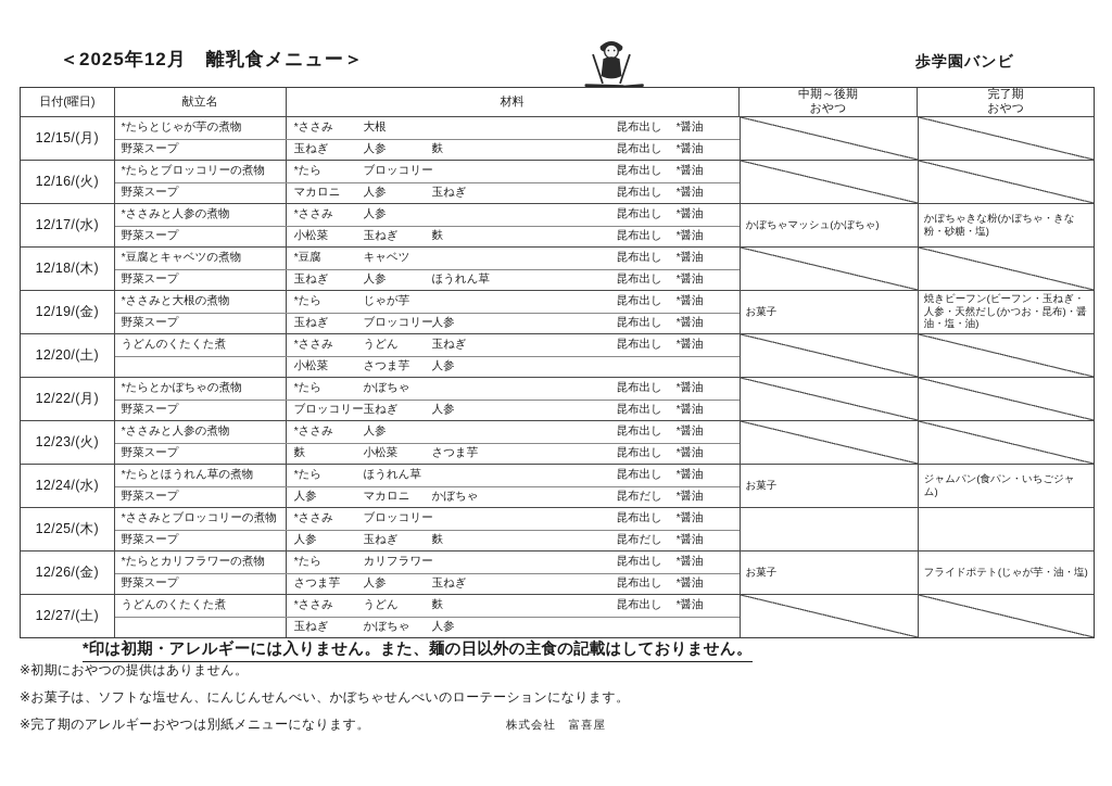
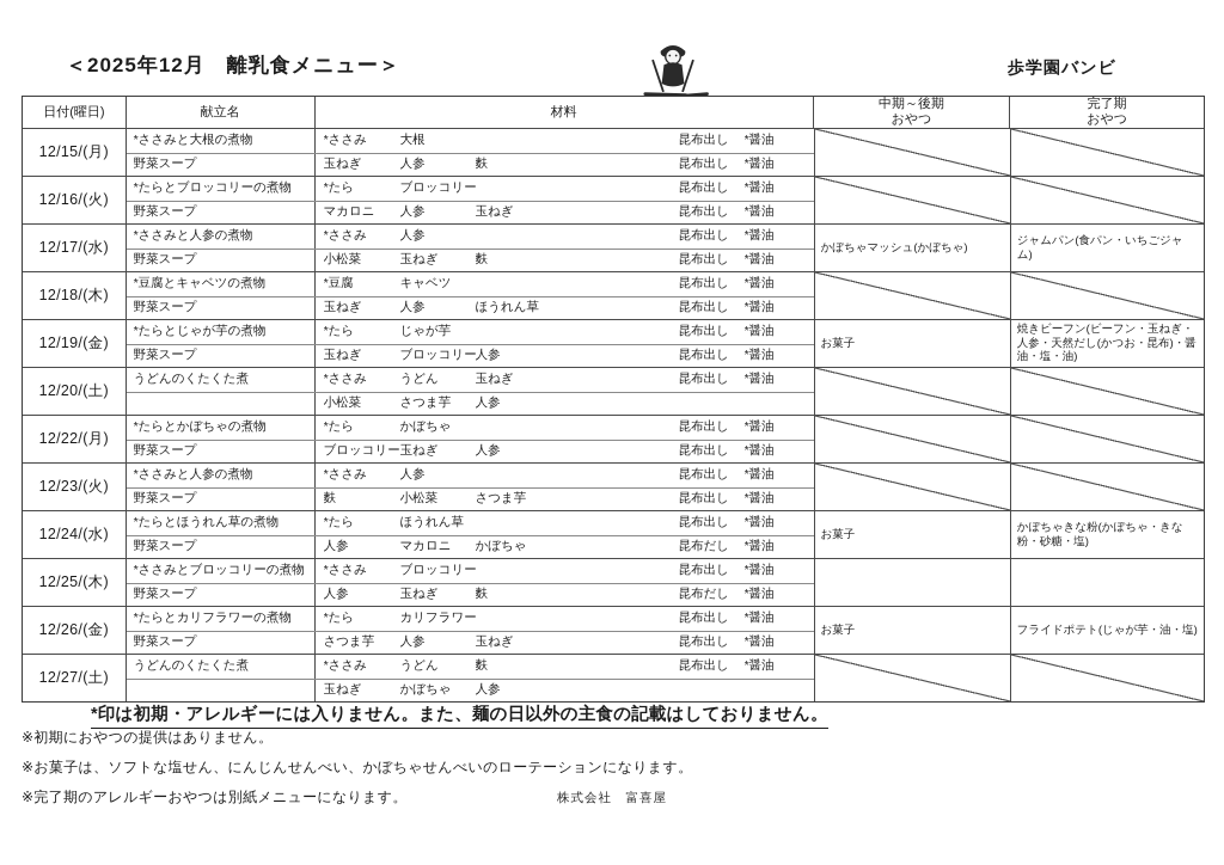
  ＜2025年12月 離乳食メニュー＞
  歩学園バンビ
  日付(曜日)
  献立名
  材料
  中期～後期
  おやつ
  完了期
  おやつ
  12/15/(月)
- *たらとじゃが芋の煮物
+ *ささみと大根の煮物
  *ささみ
  大根
  昆布出し
  *醤油
  野菜スープ
  玉ねぎ
  人参
  麩
  昆布出し
  *醤油
  12/16/(火)
  *たらとブロッコリーの煮物
  *たら
  ブロッコリー
  昆布出し
  *醤油
  野菜スープ
  マカロニ
  人参
  玉ねぎ
  昆布出し
  *醤油
  12/17/(水)
  *ささみと人参の煮物
  *ささみ
  人参
  昆布出し
  *醤油
  野菜スープ
  小松菜
  玉ねぎ
  麩
  昆布出し
  *醤油
  かぼちゃマッシュ(かぼちゃ)
- かぼちゃきな粉(かぼちゃ・きな粉・砂糖・塩)
+ ジャムパン(食パン・いちごジャム)
  12/18/(木)
  *豆腐とキャベツの煮物
  *豆腐
  キャベツ
  昆布出し
  *醤油
  野菜スープ
  玉ねぎ
  人参
  ほうれん草
  昆布出し
  *醤油
  12/19/(金)
- *ささみと大根の煮物
+ *たらとじゃが芋の煮物
  *たら
  じゃが芋
  昆布出し
  *醤油
  野菜スープ
  玉ねぎ
  ブロッコリー
  人参
  昆布出し
  *醤油
  お菓子
  焼きビーフン(ビーフン・玉ねぎ・人参・天然だし(かつお・昆布)・醤油・塩・油)
  12/20/(土)
  うどんのくたくた煮
  *ささみ
  うどん
  玉ねぎ
  昆布出し
  *醤油
  小松菜
  さつま芋
  人参
  12/22/(月)
  *たらとかぼちゃの煮物
  *たら
  かぼちゃ
  昆布出し
  *醤油
  野菜スープ
  ブロッコリー
  玉ねぎ
  人参
  昆布出し
  *醤油
  12/23/(火)
  *ささみと人参の煮物
  *ささみ
  人参
  昆布出し
  *醤油
  野菜スープ
  麩
  小松菜
  さつま芋
  昆布出し
  *醤油
  12/24/(水)
  *たらとほうれん草の煮物
  *たら
  ほうれん草
  昆布出し
  *醤油
  野菜スープ
  人参
  マカロニ
  かぼちゃ
  昆布だし
  *醤油
  お菓子
- ジャムパン(食パン・いちごジャム)
+ かぼちゃきな粉(かぼちゃ・きな粉・砂糖・塩)
  12/25/(木)
  *ささみとブロッコリーの煮物
  *ささみ
  ブロッコリー
  昆布出し
  *醤油
  野菜スープ
  人参
  玉ねぎ
  麩
  昆布だし
  *醤油
  12/26/(金)
  *たらとカリフラワーの煮物
  *たら
  カリフラワー
  昆布出し
  *醤油
  野菜スープ
  さつま芋
  人参
  玉ねぎ
  昆布出し
  *醤油
  お菓子
  フライドポテト(じゃが芋・油・塩)
  12/27/(土)
  うどんのくたくた煮
  *ささみ
  うどん
  麩
  昆布出し
  *醤油
  玉ねぎ
  かぼちゃ
  人参
  *印は初期・アレルギーには入りません。また、麺の日以外の主食の記載はしておりません。
  ※初期におやつの提供はありません。
  ※お菓子は、ソフトな塩せん、にんじんせんべい、かぼちゃせんべいのローテーションになります。
  ※完了期のアレルギーおやつは別紙メニューになります。
  株式会社 富喜屋
